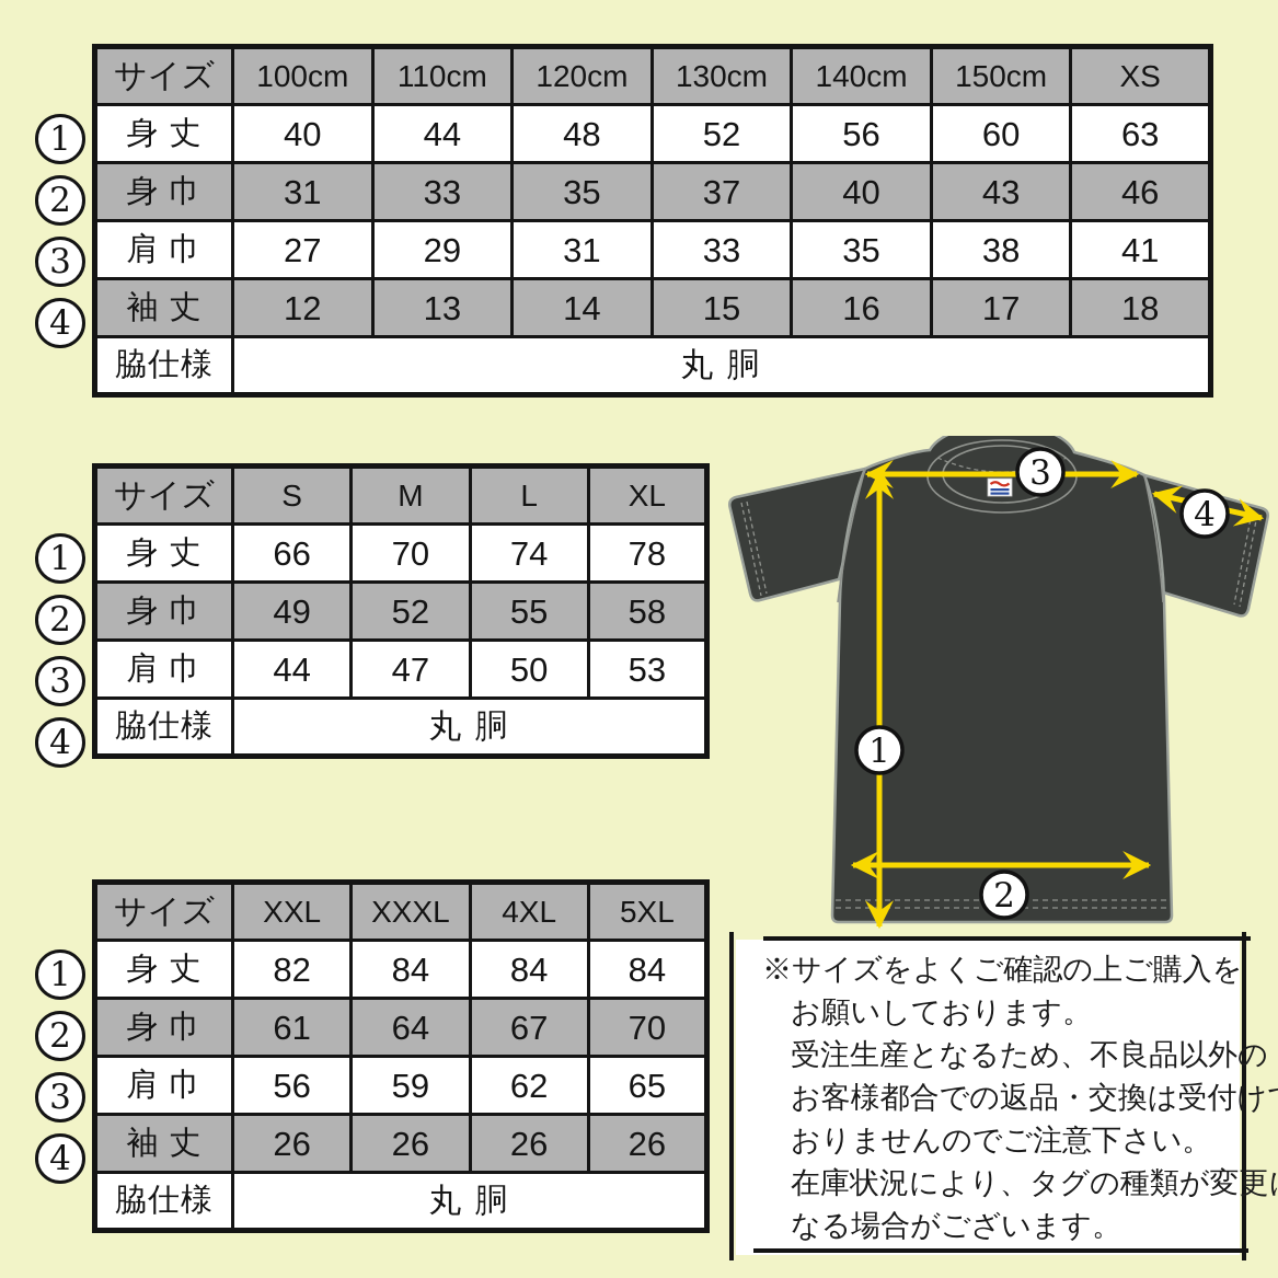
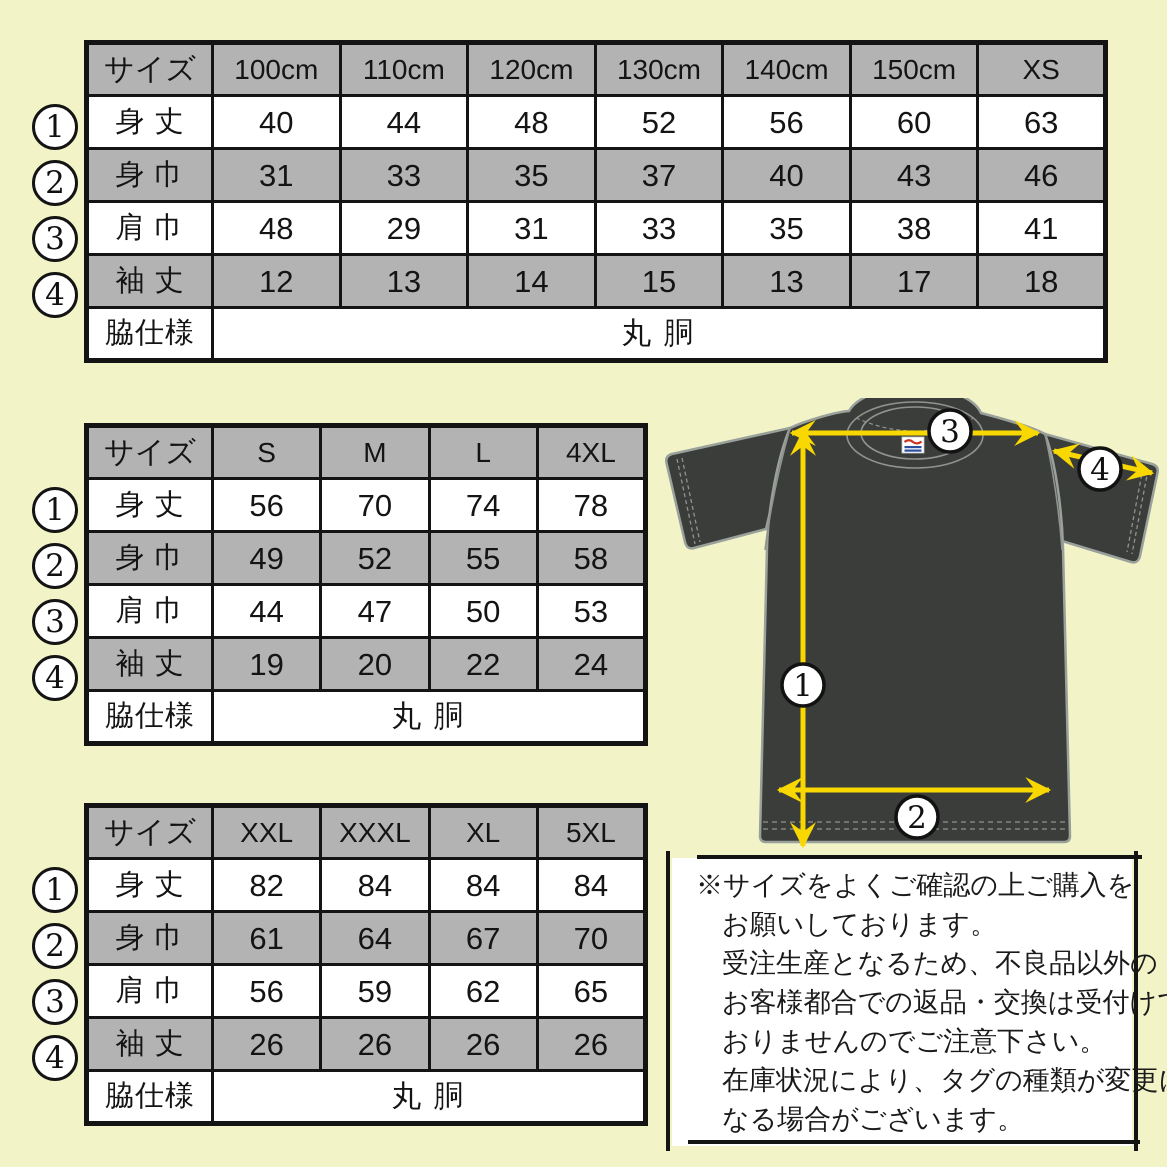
  サイズ	100cm	110cm	120cm	130cm	140cm	150cm	XS
  身 丈	40	44	48	52	56	60	63
  身 巾	31	33	35	37	40	43	46
- 肩 巾	27	29	31	33	35	38	41
+ 肩 巾	48	29	31	33	35	38	41
- 袖 丈	12	13	14	15	16	17	18
+ 袖 丈	12	13	14	15	13	17	18
  脇仕様	丸 胴
- サイズ	S	M	L	XL
+ サイズ	S	M	L	4XL
- 身 丈	66	70	74	78
+ 身 丈	56	70	74	78
  身 巾	49	52	55	58
  肩 巾	44	47	50	53
+ 袖 丈	19	20	22	24
  脇仕様	丸 胴
- サイズ	XXL	XXXL	4XL	5XL
+ サイズ	XXL	XXXL	XL	5XL
  身 丈	82	84	84	84
  身 巾	61	64	67	70
  肩 巾	56	59	62	65
  袖 丈	26	26	26	26
  脇仕様	丸 胴
  1
  2
  3
  4
  1
  2
  3
  4
  1
  2
  3
  4
  3
  4
  1
  2
  ※サイズをよくご確認の上ご購入を
  お願いしております。
  受注生産となるため、不良品以外の
  お客様都合での返品・交換は受付け
  おりませんのでご注意下さい。
  在庫状況により、タグの種類が変更
  なる場合がございます。
